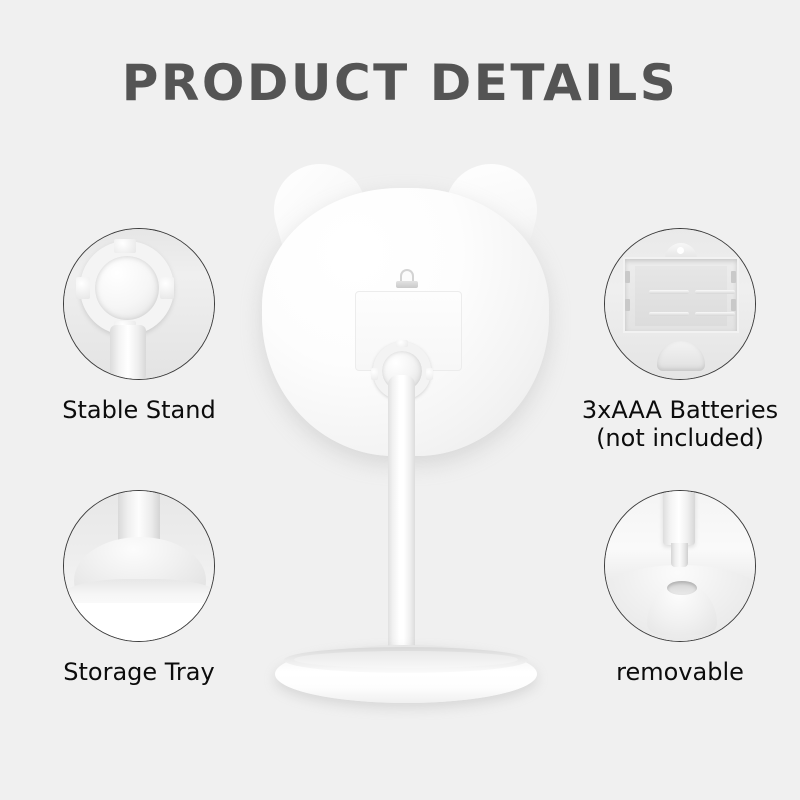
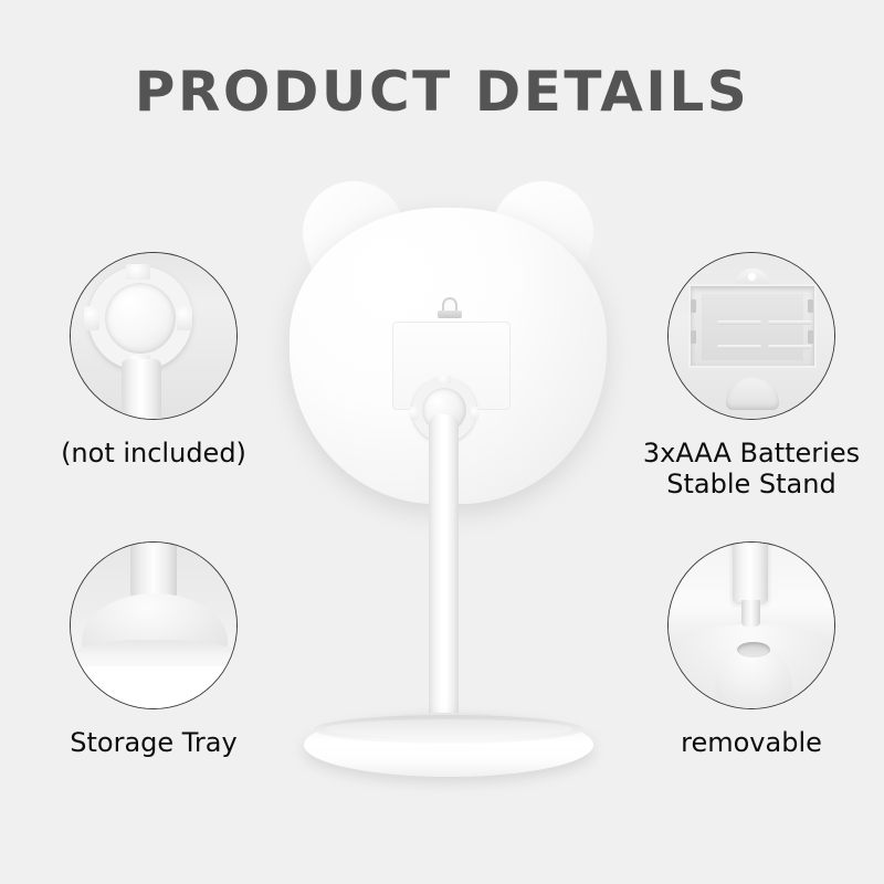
  PRODUCT DETAILS
- Stable Stand
+ (not included)
  3xAAA Batteries
- (not included)
+ Stable Stand
  Storage Tray
  removable
